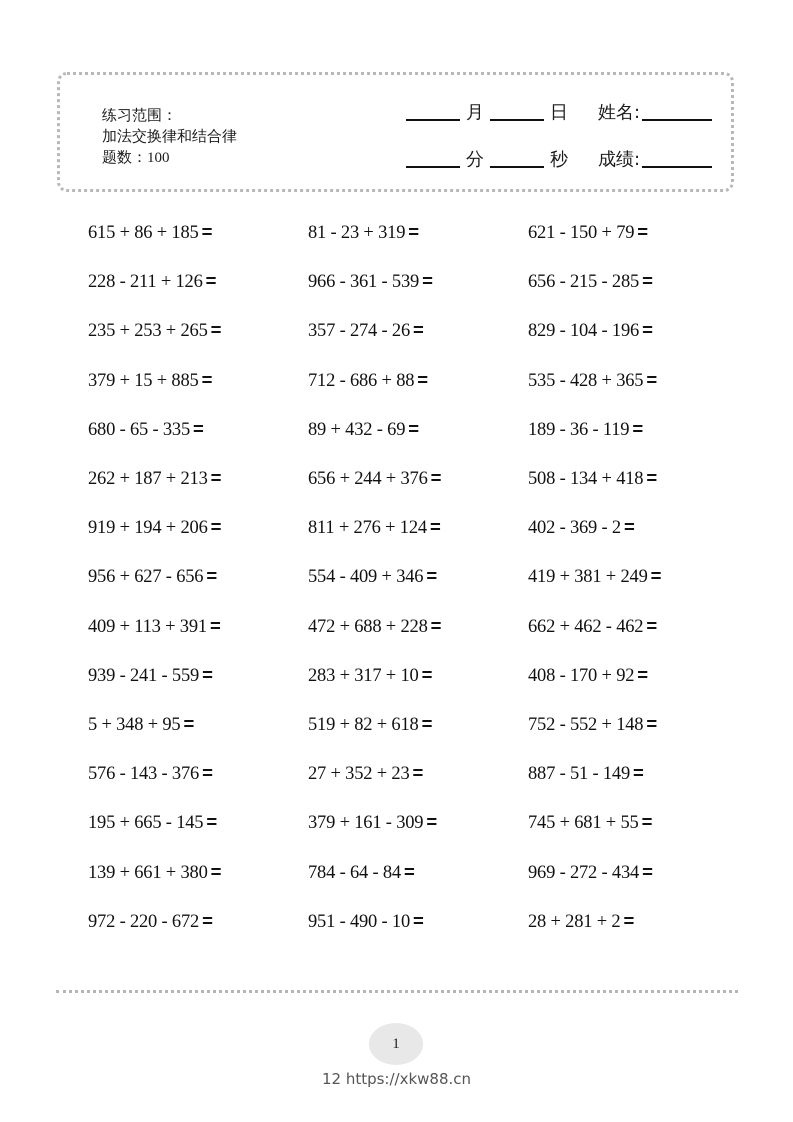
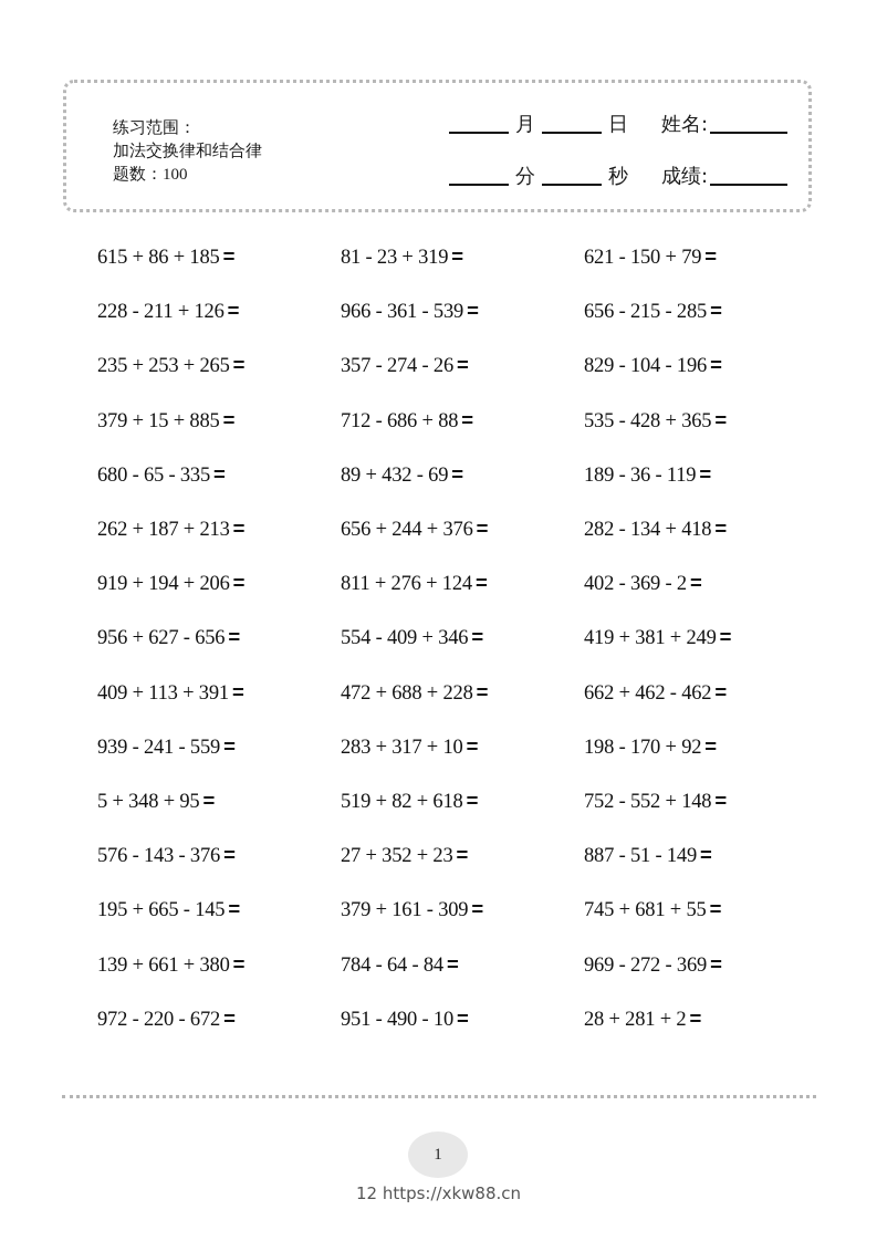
  练习范围：
  加法交换律和结合律
  题数：100
  月
  日
  姓名:
  分
  秒
  成绩:
  615 + 86 + 185 =
  81 - 23 + 319 =
  621 - 150 + 79 =
  228 - 211 + 126 =
  966 - 361 - 539 =
  656 - 215 - 285 =
  235 + 253 + 265 =
  357 - 274 - 26 =
  829 - 104 - 196 =
  379 + 15 + 885 =
  712 - 686 + 88 =
  535 - 428 + 365 =
  680 - 65 - 335 =
  89 + 432 - 69 =
  189 - 36 - 119 =
  262 + 187 + 213 =
  656 + 244 + 376 =
- 508 - 134 + 418 =
+ 282 - 134 + 418 =
  919 + 194 + 206 =
  811 + 276 + 124 =
  402 - 369 - 2 =
  956 + 627 - 656 =
  554 - 409 + 346 =
  419 + 381 + 249 =
  409 + 113 + 391 =
  472 + 688 + 228 =
  662 + 462 - 462 =
  939 - 241 - 559 =
  283 + 317 + 10 =
- 408 - 170 + 92 =
+ 198 - 170 + 92 =
  5 + 348 + 95 =
  519 + 82 + 618 =
  752 - 552 + 148 =
  576 - 143 - 376 =
  27 + 352 + 23 =
  887 - 51 - 149 =
  195 + 665 - 145 =
  379 + 161 - 309 =
  745 + 681 + 55 =
  139 + 661 + 380 =
  784 - 64 - 84 =
- 969 - 272 - 434 =
+ 969 - 272 - 369 =
  972 - 220 - 672 =
  951 - 490 - 10 =
  28 + 281 + 2 =
  1
  12 https://xkw88.cn
